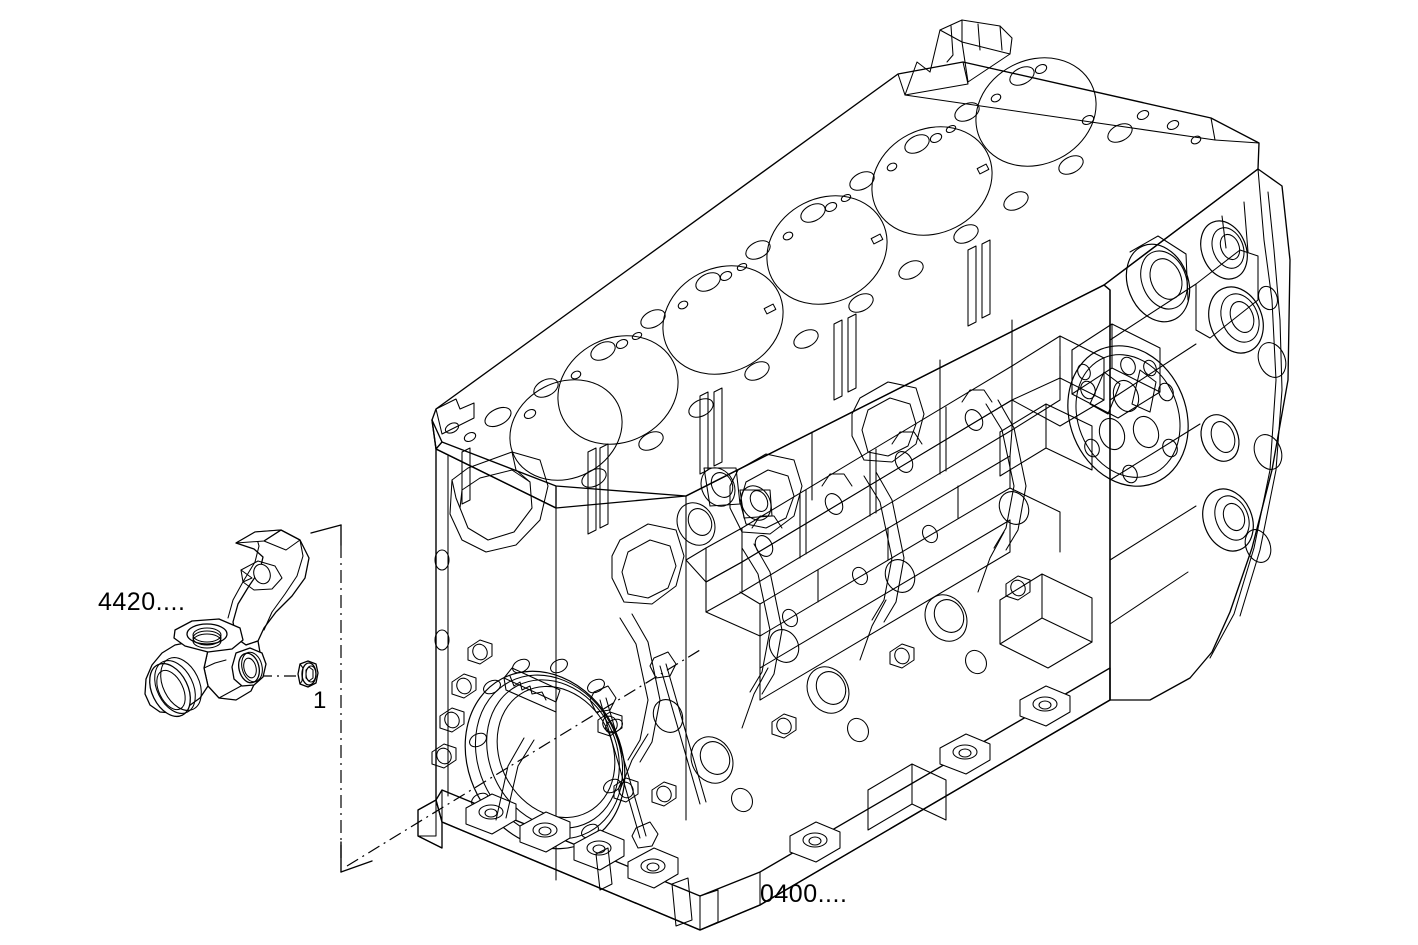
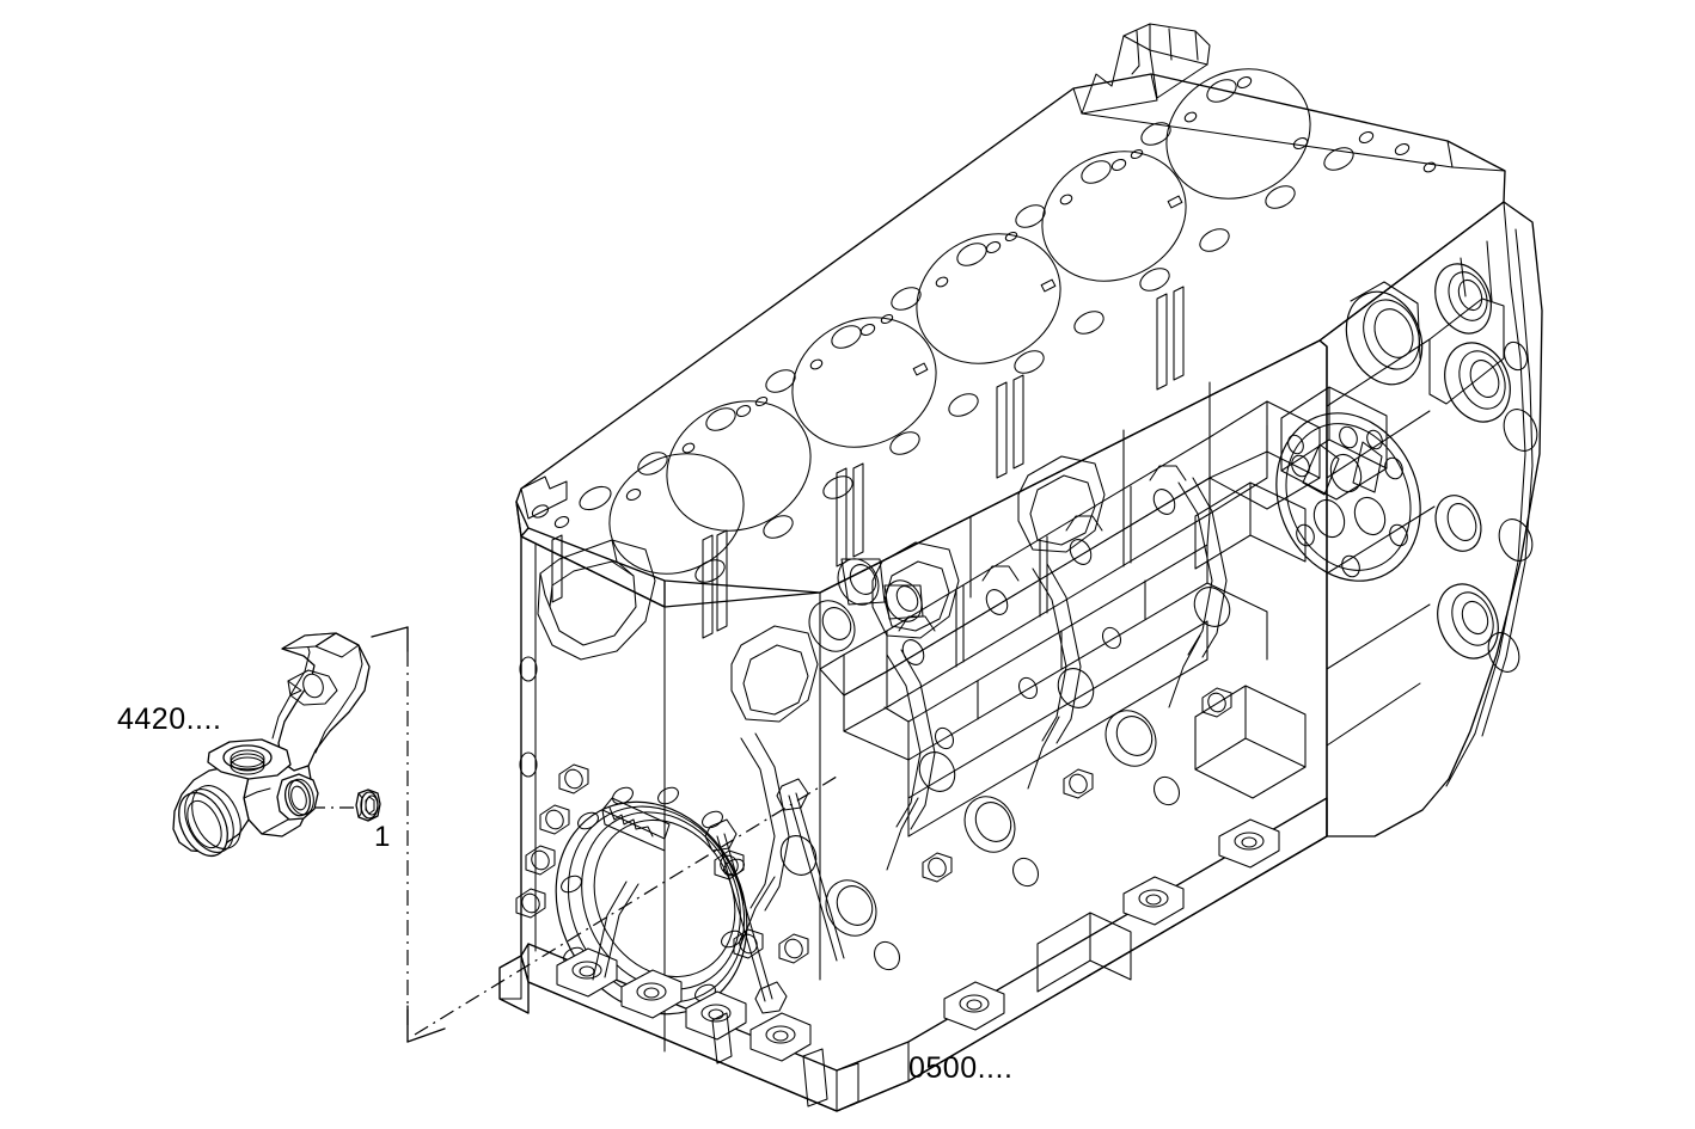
  4420....
- 0400....
+ 0500....
  1
